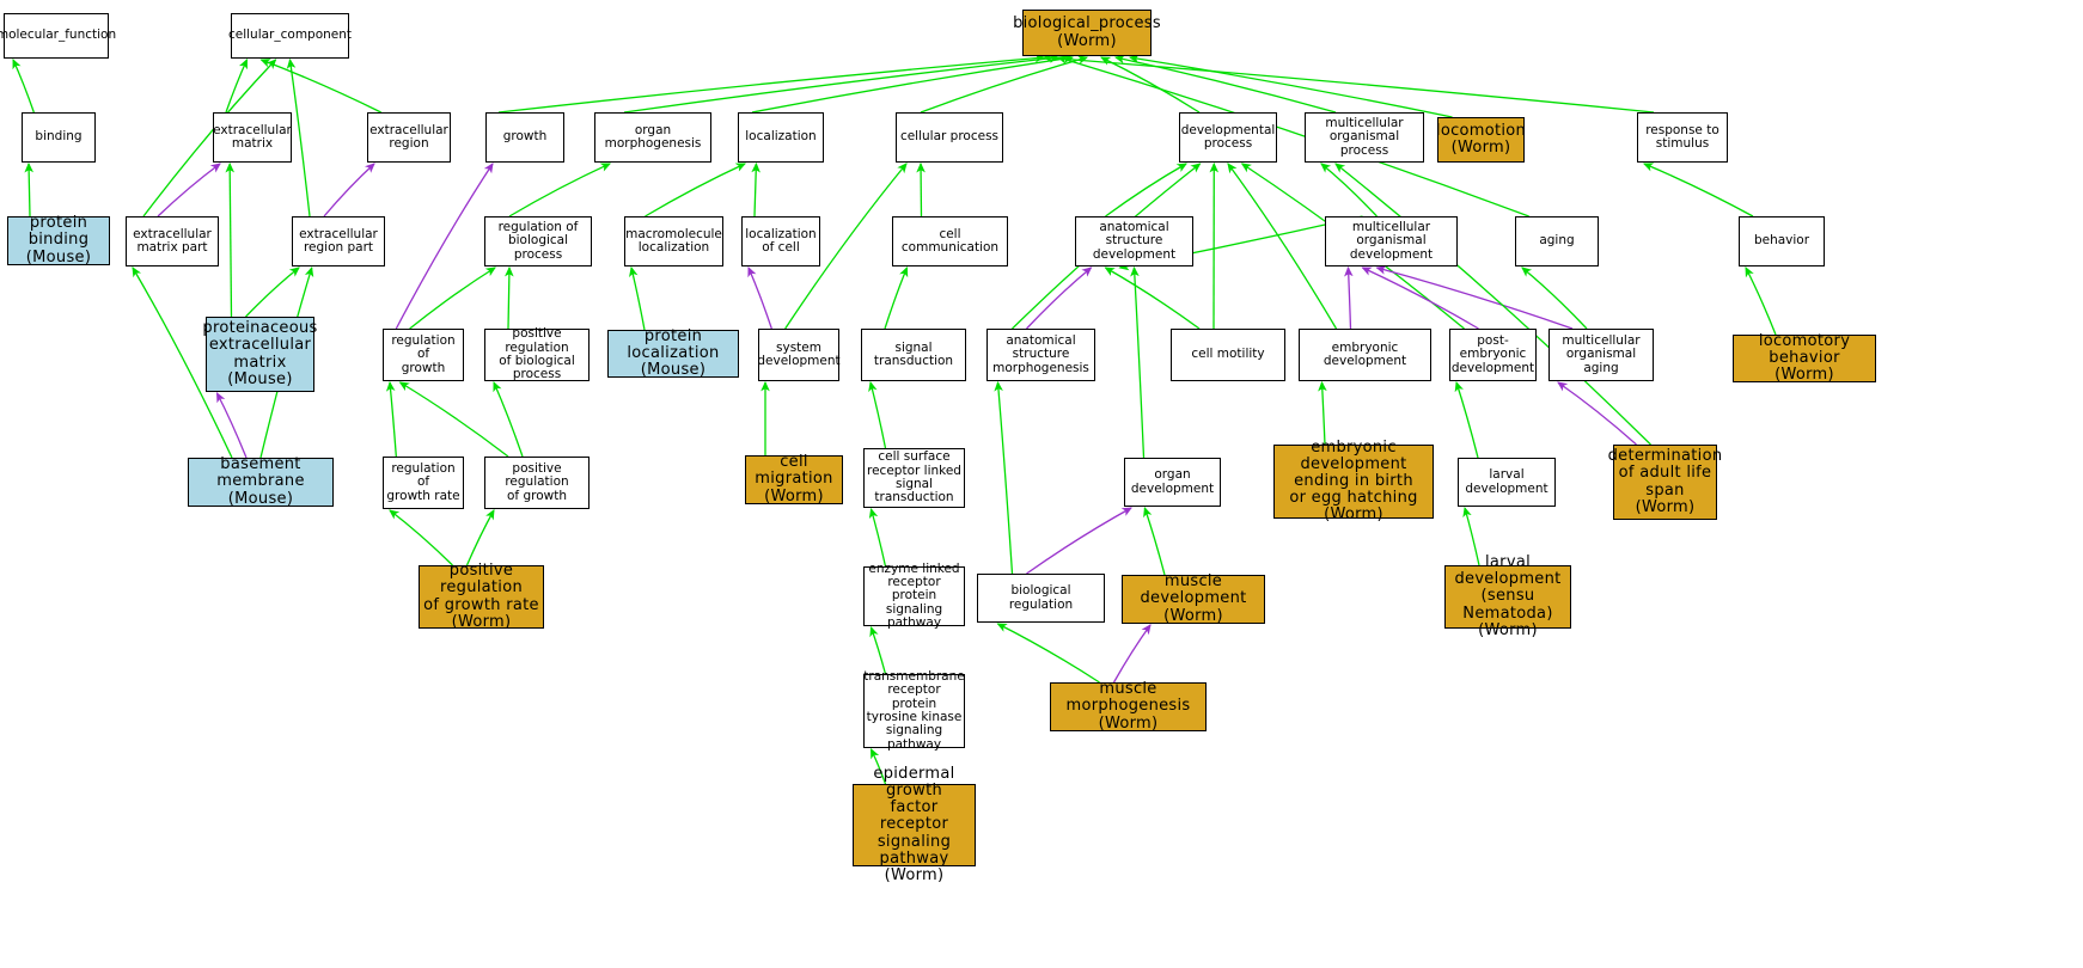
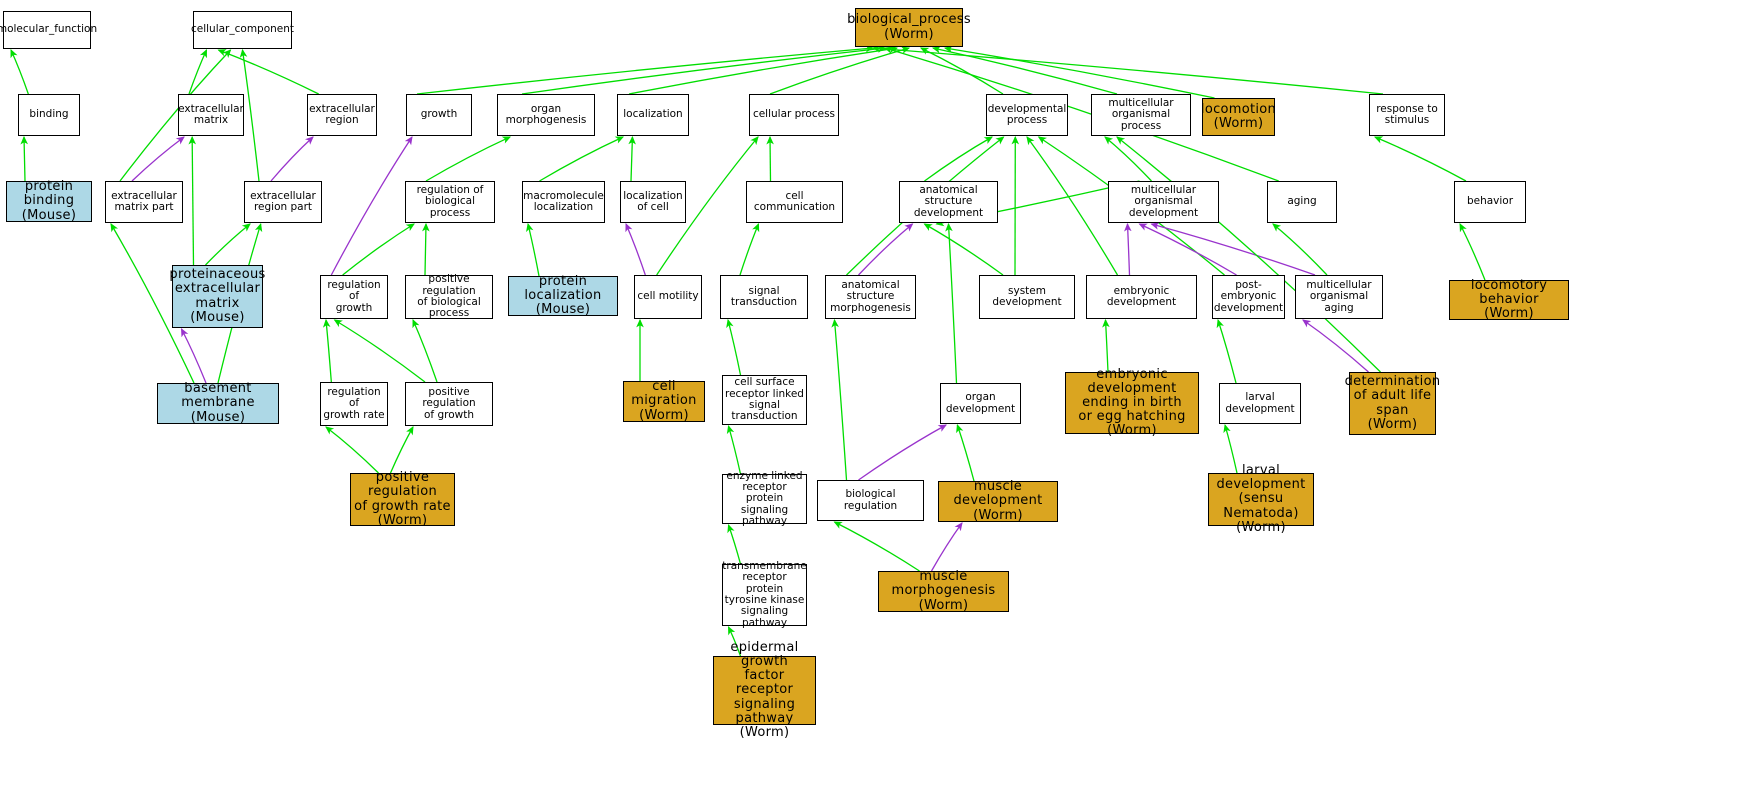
  molecular_function
  cellular_component
  biological_process
  (Worm)
  binding
  extracellular
  matrix
  extracellular
  region
  growth
  organ morphogenesis
  localization
  cellular process
  developmental
  process
  multicellular
  organismal process
  locomotion
  (Worm)
  response to
  stimulus
  protein binding
  (Mouse)
  extracellular
  matrix part
  extracellular
  region part
  regulation of
  biological process
  macromolecule
  localization
  localization
  of cell
  cell communication
  anatomical structure
  development
  multicellular
  organismal development
  aging
  behavior
  proteinaceous
  extracellular
  matrix
  (Mouse)
  regulation of
  growth
  positive regulation
  of biological
  process
  protein localization
  (Mouse)
- system development
+ cell motility
  signal transduction
  anatomical structure
  morphogenesis
- cell motility
+ system development
  embryonic development
  post-embryonic
  development
  multicellular
  organismal aging
  locomotory behavior
  (Worm)
  basement membrane
  (Mouse)
  regulation of
  growth rate
  positive regulation
  of growth
  cell migration
  (Worm)
  cell surface
  receptor linked
  signal transduction
  organ development
  embryonic development
  ending in birth
  or egg hatching
  (Worm)
  larval development
  determination
  of adult life
  span
  (Worm)
  positive regulation
  of growth rate
  (Worm)
  enzyme linked
  receptor protein
  signaling pathway
  biological regulation
  muscle development
  (Worm)
  larval development
  (sensu Nematoda)
  (Worm)
  muscle morphogenesis
  (Worm)
  transmembrane
  receptor protein
  tyrosine kinase
  signaling pathway
  epidermal growth
  factor receptor
  signaling pathway
  (Worm)
